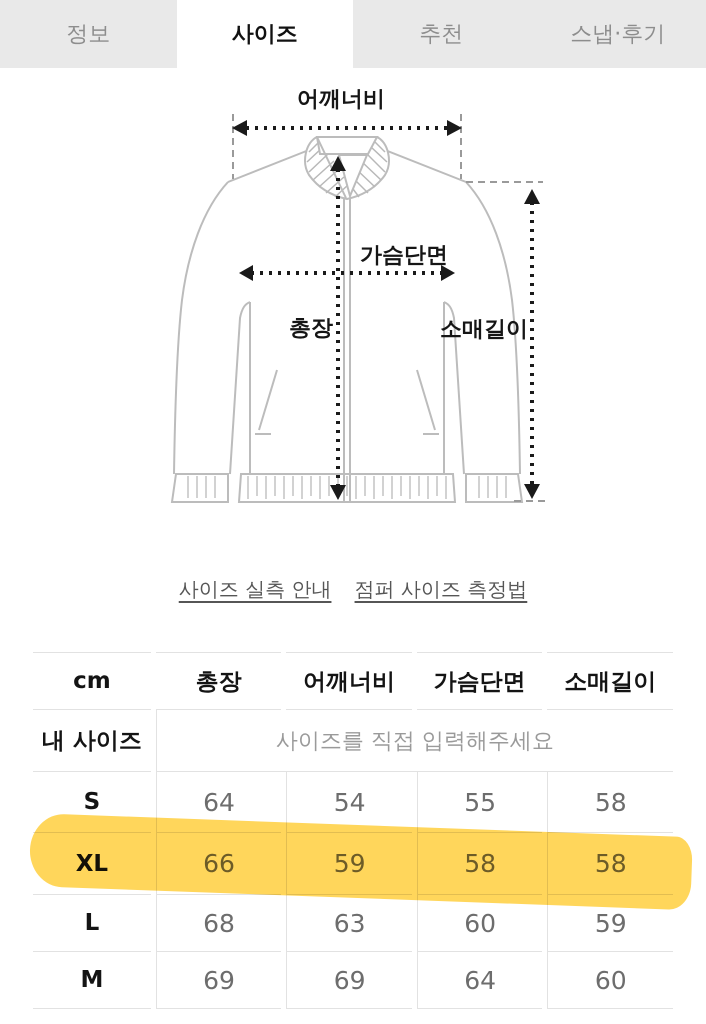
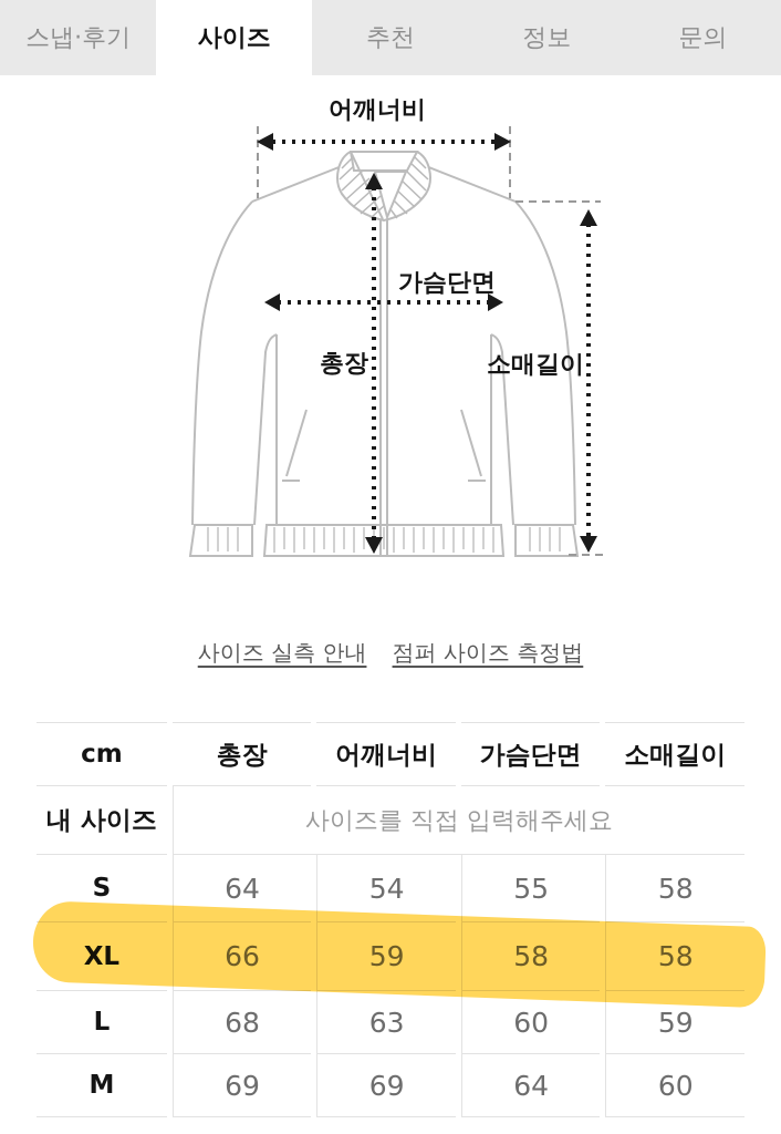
- 정보
+ 스냅·후기
  사이즈
  추천
- 스냅·후기
+ 정보
+ 문의
  어깨너비
  가슴단면
  총장
  소매길이
  사이즈 실측 안내 점퍼 사이즈 측정법
  cm	총장	어깨너비	가슴단면	소매길이
  내 사이즈	사이즈를 직접 입력해주세요
  S	64	54	55	58
  XL	66	59	58	58
  L	68	63	60	59
  M	69	69	64	60
